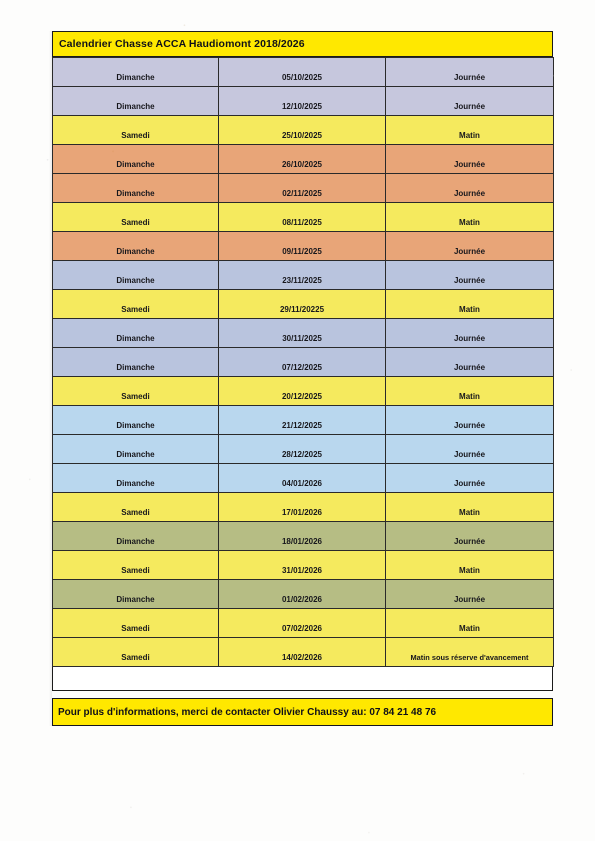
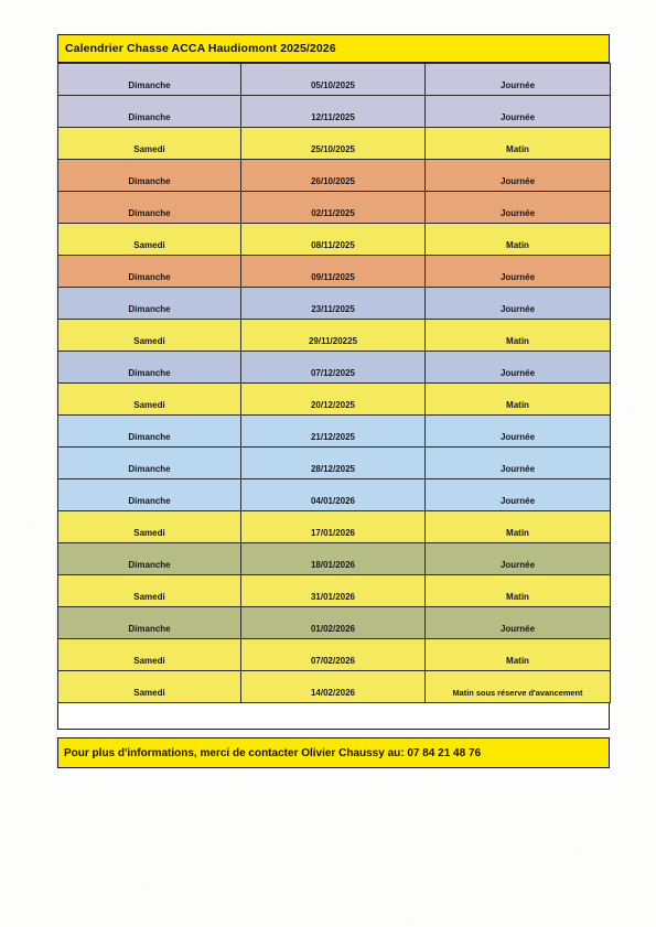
- Calendrier Chasse ACCA Haudiomont 2018/2026
+ Calendrier Chasse ACCA Haudiomont 2025/2026
  Dimanche	05/10/2025	Journée
- Dimanche	12/10/2025	Journée
+ Dimanche	12/11/2025	Journée
  Samedi	25/10/2025	Matin
  Dimanche	26/10/2025	Journée
  Dimanche	02/11/2025	Journée
  Samedi	08/11/2025	Matin
  Dimanche	09/11/2025	Journée
  Dimanche	23/11/2025	Journée
  Samedi	29/11/20225	Matin
- Dimanche	30/11/2025	Journée
  Dimanche	07/12/2025	Journée
  Samedi	20/12/2025	Matin
  Dimanche	21/12/2025	Journée
  Dimanche	28/12/2025	Journée
  Dimanche	04/01/2026	Journée
  Samedi	17/01/2026	Matin
  Dimanche	18/01/2026	Journée
  Samedi	31/01/2026	Matin
  Dimanche	01/02/2026	Journée
  Samedi	07/02/2026	Matin
  Samedi	14/02/2026	Matin sous réserve d'avancement
  Pour plus d'informations, merci de contacter Olivier Chaussy au: 07 84 21 48 76
